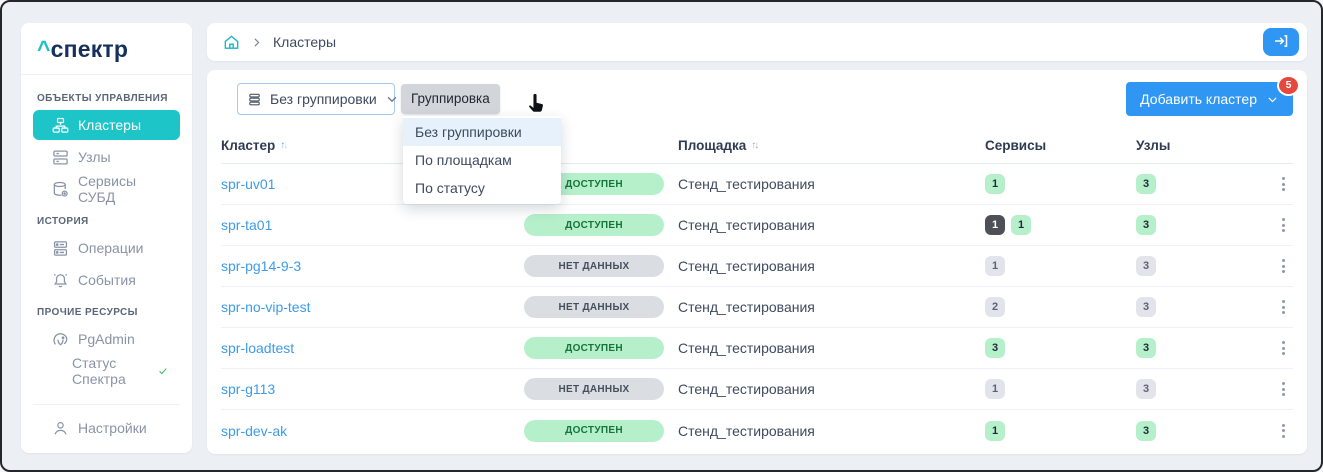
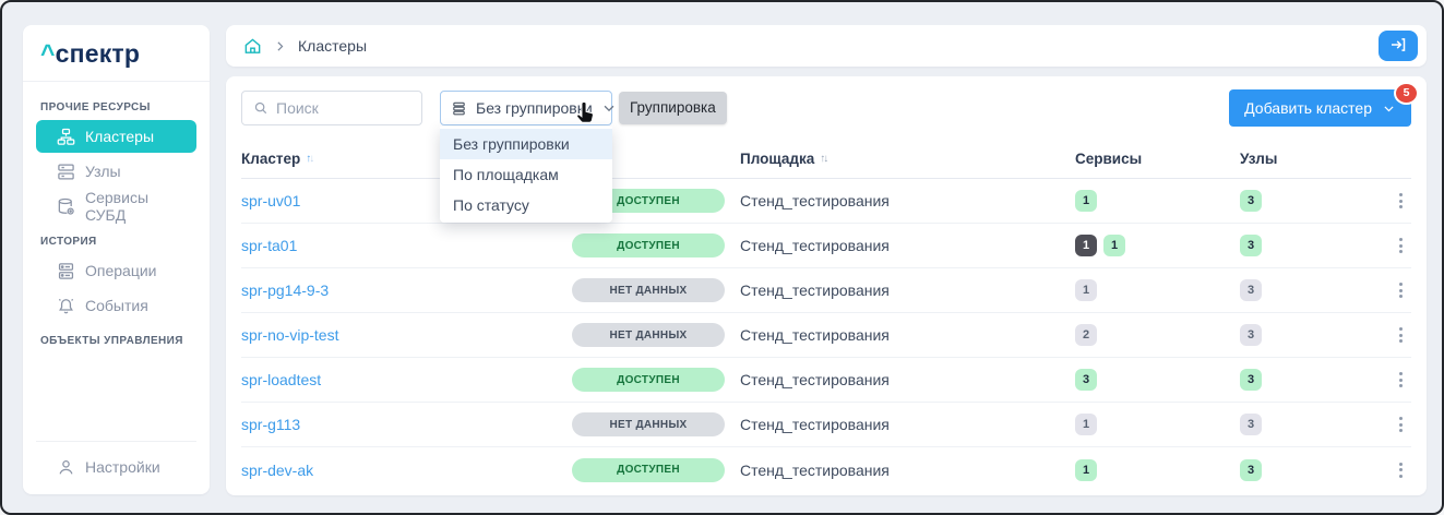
  ^спектр
- ОБЪЕКТЫ УПРАВЛЕНИЯ
+ ПРОЧИЕ РЕСУРСЫ
  Кластеры
  Узлы
  Сервисы СУБД
  ИСТОРИЯ
  Операции
  События
- ПРОЧИЕ РЕСУРСЫ
+ ОБЪЕКТЫ УПРАВЛЕНИЯ
- PgAdmin
- Статус Спектра
  Настройки
  Кластеры
+ Поиск
  Без группировки
  Группировка
  Добавить кластер
  5
  Кластер
  ↑↓
  Площадка
  ↑↓
  Сервисы
  Узлы
  spr-uv01
  ДОСТУПЕН
  Стенд_тестирования
  1
  3
  spr-ta01
  ДОСТУПЕН
  Стенд_тестирования
  1
  1
  3
  spr-pg14-9-3
  НЕТ ДАННЫХ
  Стенд_тестирования
  1
  3
  spr-no-vip-test
  НЕТ ДАННЫХ
  Стенд_тестирования
  2
  3
  spr-loadtest
  ДОСТУПЕН
  Стенд_тестирования
  3
  3
  spr-g113
  НЕТ ДАННЫХ
  Стенд_тестирования
  1
  3
  spr-dev-ak
  ДОСТУПЕН
  Стенд_тестирования
  1
  3
  Без группировки
  По площадкам
  По статусу
